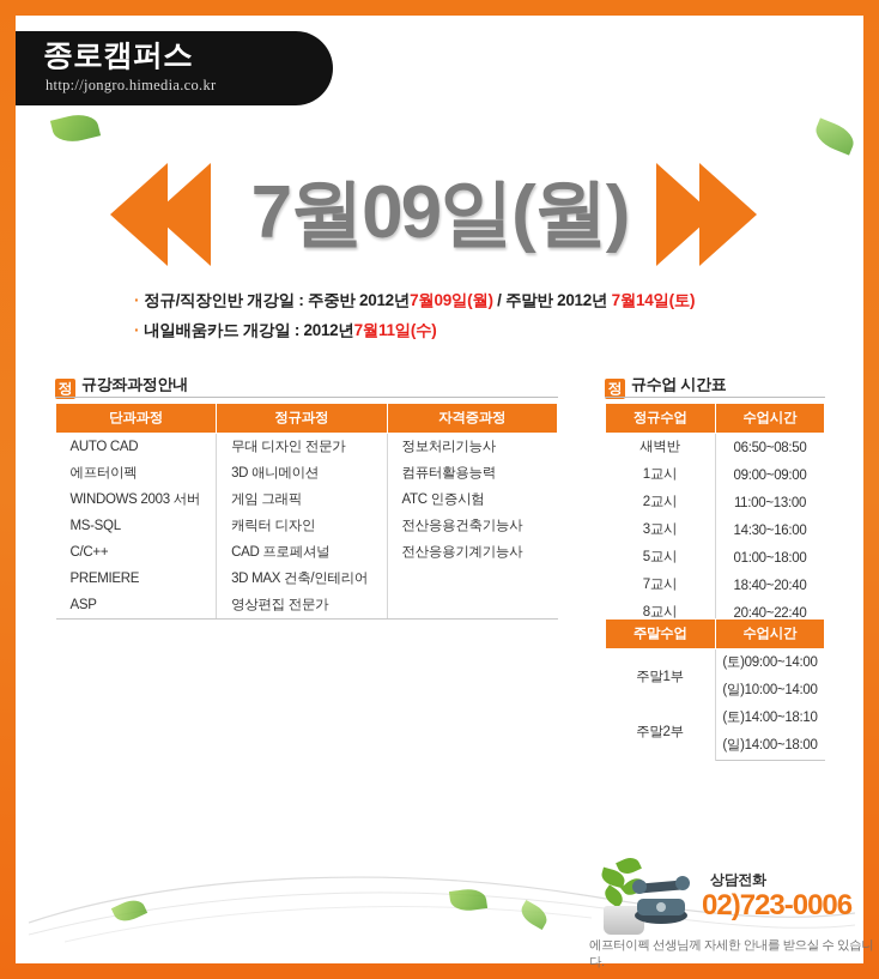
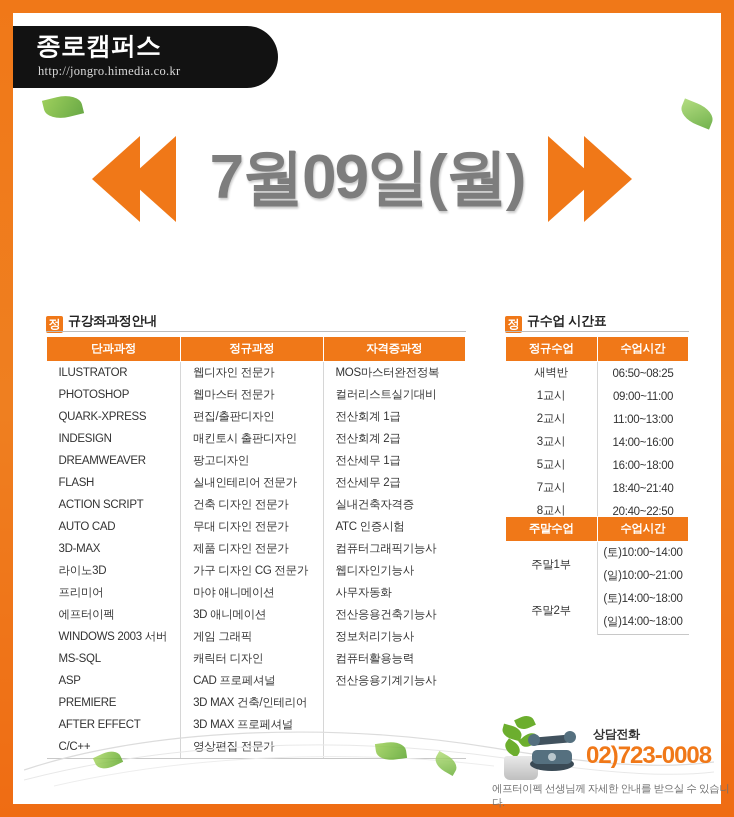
  종로캠퍼스
  http://jongro.himedia.co.kr
  7월09일(월)
- · 정규/직장인반 개강일 : 주중반 2012년7월09일(월) / 주말반 2012년 7월14일(토)
- · 내일배움카드 개강일 : 2012년7월11일(수)
  정 규강좌과정안내
  정 규수업 시간표
  단과과정	정규과정	자격증과정
+ ILUSTRATOR	웹디자인 전문가	MOS마스터완전정복
+ PHOTOSHOP	웹마스터 전문가	컬러리스트실기대비
+ QUARK-XPRESS	편집/출판디자인	전산회계 1급
+ INDESIGN	매킨토시 출판디자인	전산회계 2급
+ DREAMWEAVER	팡고디자인	전산세무 1급
+ FLASH	실내인테리어 전문가	전산세무 2급
+ ACTION SCRIPT	건축 디자인 전문가	실내건축자격증
- AUTO CAD	무대 디자인 전문가	정보처리기능사
+ AUTO CAD	무대 디자인 전문가	ATC 인증시험
+ 3D-MAX	제품 디자인 전문가	컴퓨터그래픽기능사
+ 라이노3D	가구 디자인 CG 전문가	웹디자인기능사
+ 프리미어	마야 애니메이션	사무자동화
- 에프터이펙	3D 애니메이션	컴퓨터활용능력
+ 에프터이펙	3D 애니메이션	전산응용건축기능사
- WINDOWS 2003 서버	게임 그래픽	ATC 인증시험
+ WINDOWS 2003 서버	게임 그래픽	정보처리기능사
- MS-SQL	캐릭터 디자인	전산응용건축기능사
+ MS-SQL	캐릭터 디자인	컴퓨터활용능력
- C/C++	CAD 프로페셔널	전산응용기계기능사
+ ASP	CAD 프로페셔널	전산응용기계기능사
  PREMIERE	3D MAX 건축/인테리어
+ AFTER EFFECT	3D MAX 프로페셔널
- ASP	영상편집 전문가
+ C/C++	영상편집가
  정규수업	수업시간
- 새벽반	06:50~08:50
+ 새벽반	06:50~08:25
- 1교시	09:00~09:00
+ 1교시	09:00~11:00
  2교시	11:00~13:00
- 3교시	14:30~16:00
+ 3교시	14:00~16:00
- 5교시	01:00~18:00
+ 5교시	16:00~18:00
- 7교시	18:40~20:40
+ 7교시	18:40~21:40
- 8교시	20:40~22:40
+ 8교시	20:40~22:50
  주말수업	수업시간
- 주말1부	(토)09:00~14:00
+ 주말1부	(토)10:00~14:00
- (일)10:00~14:00
+ (일)10:00~21:00
- 주말2부	(토)14:00~18:10
+ 주말2부	(토)14:00~18:00
  (일)14:00~18:00
  상담전화
- 02)723-0006
+ 02)723-0008
  에프터이펙 선생님께 자세한 안내를 받으실 수 있습니다.
